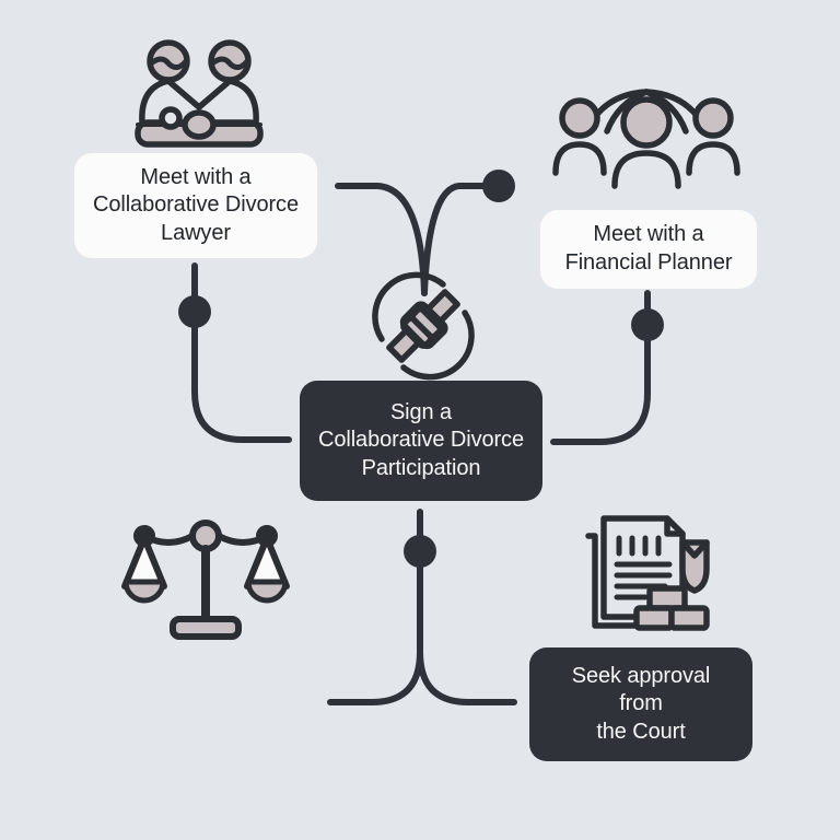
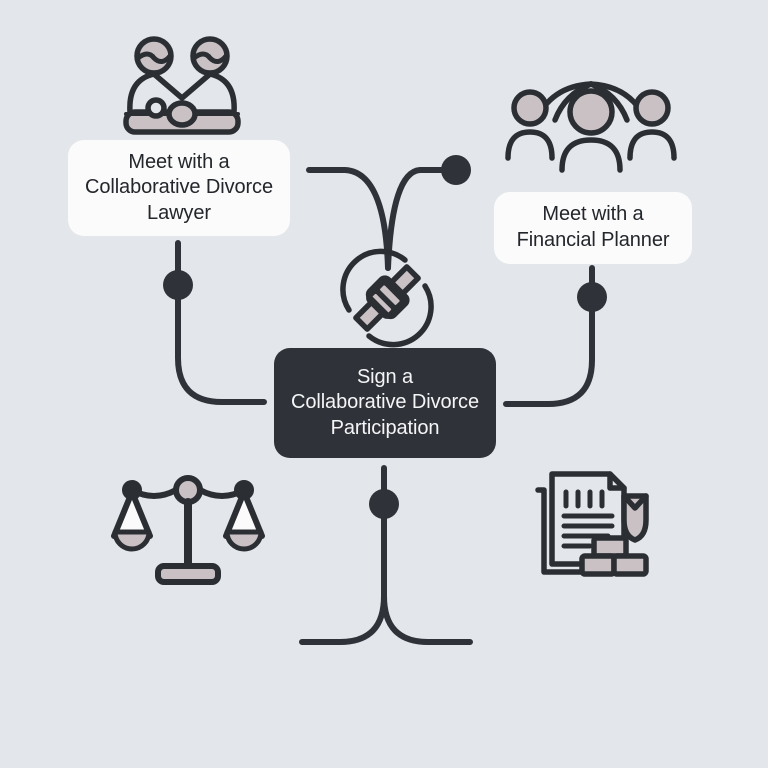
  Meet with a
  Collaborative Divorce
  Lawyer
  Meet with a
  Financial Planner
  Sign a
  Collaborative Divorce
  Participation
- Seek approval
- from
- the Court
